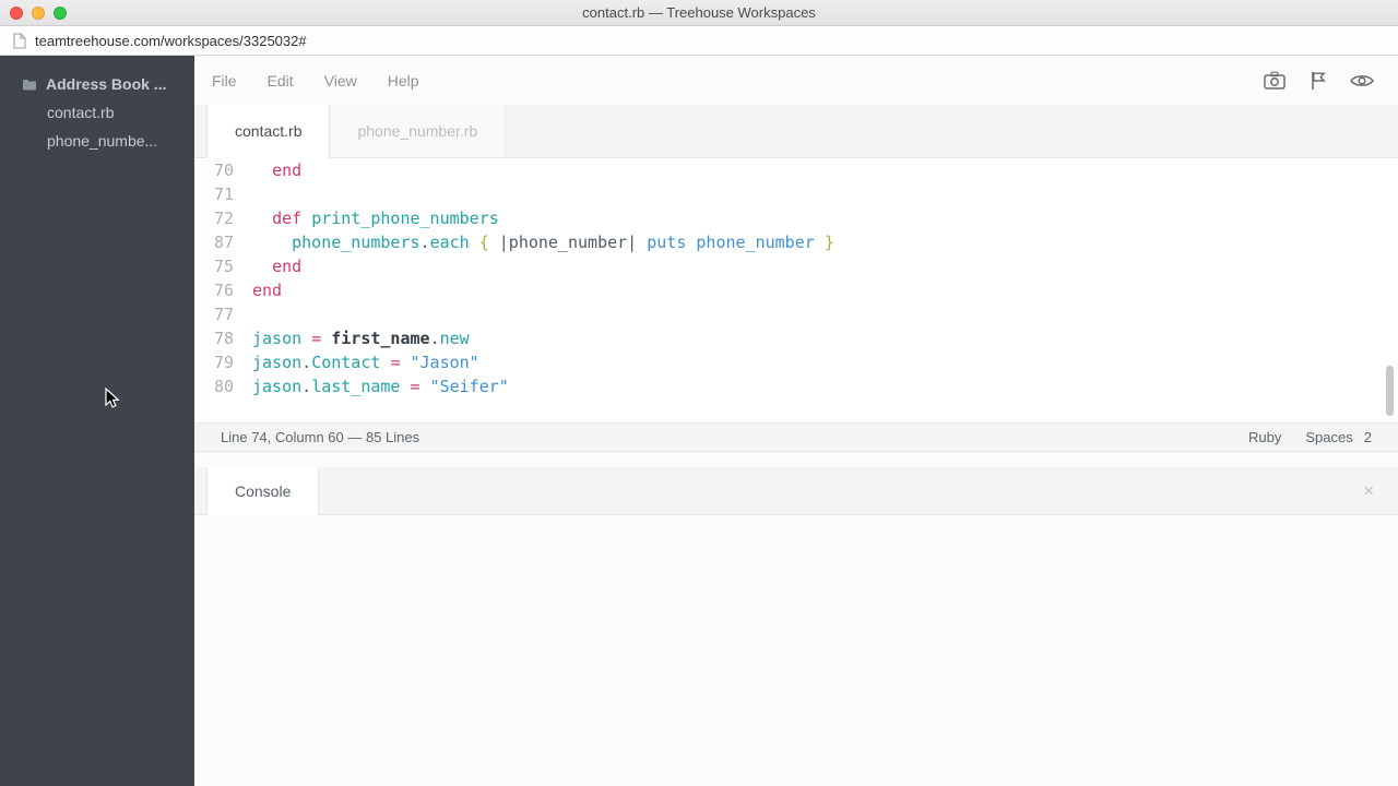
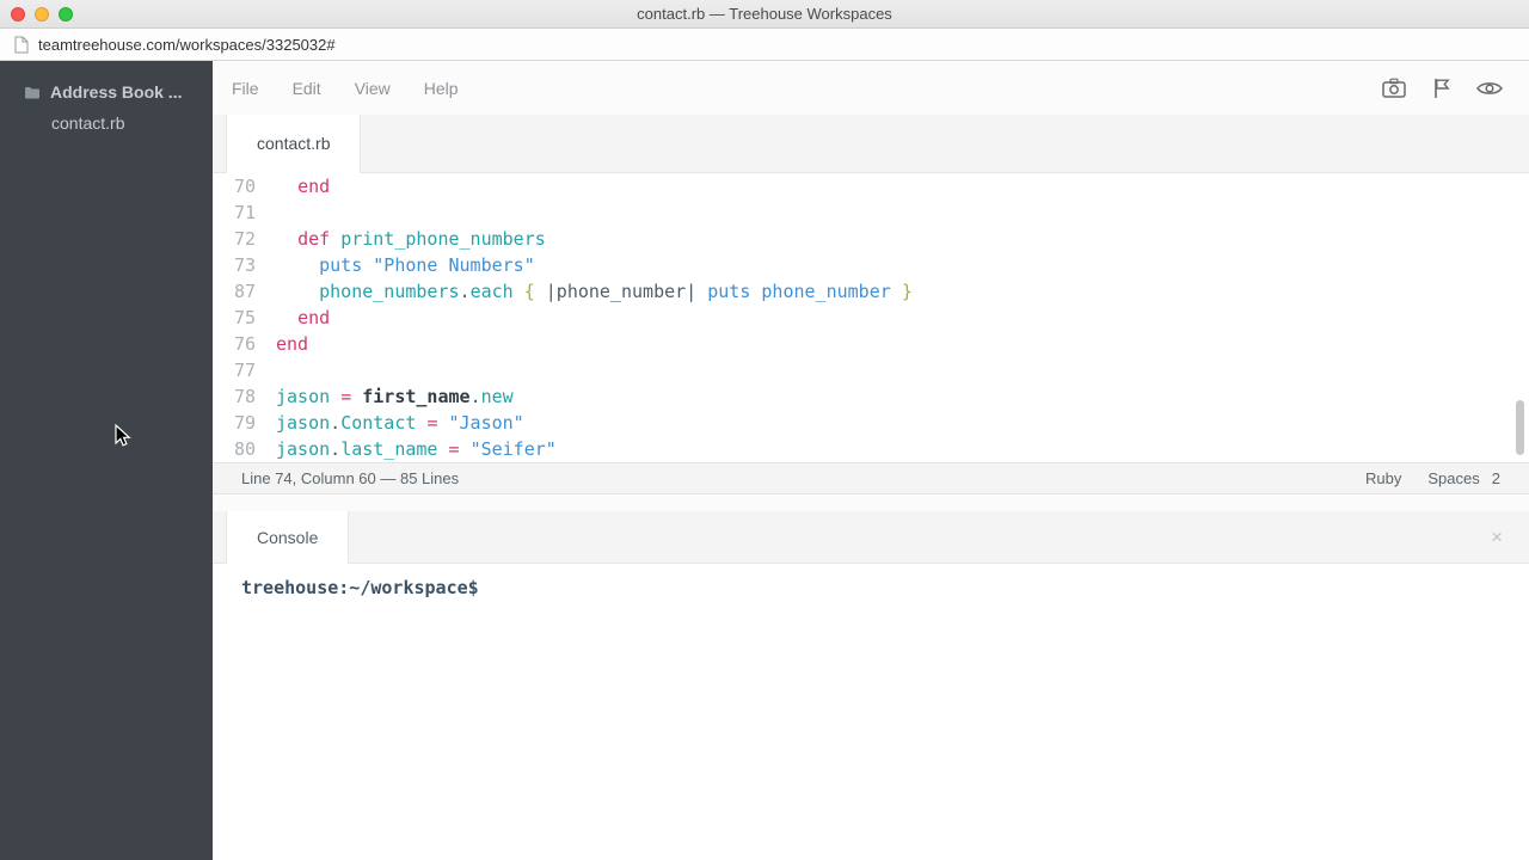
  contact.rb — Treehouse Workspaces
  teamtreehouse.com/workspaces/3325032#
  Address Book ...
  contact.rb
- phone_numbe...
  File
  Edit
  View
  Help
  contact.rb
- phone_number.rb
  70
  end
  71
  72
  def print_phone_numbers
+ 73
+ puts "Phone Numbers"
  87
  phone_numbers.each { |phone_number| puts phone_number }
  75
  end
  76
  end
  77
  78
  jason = first_name.new
  79
  jason.Contact = "Jason"
  80
  jason.last_name = "Seifer"
  Line 74, Column 60 — 85 Lines
  Ruby
  Spaces
  2
  Console
  ×
+ treehouse:~/workspace$
